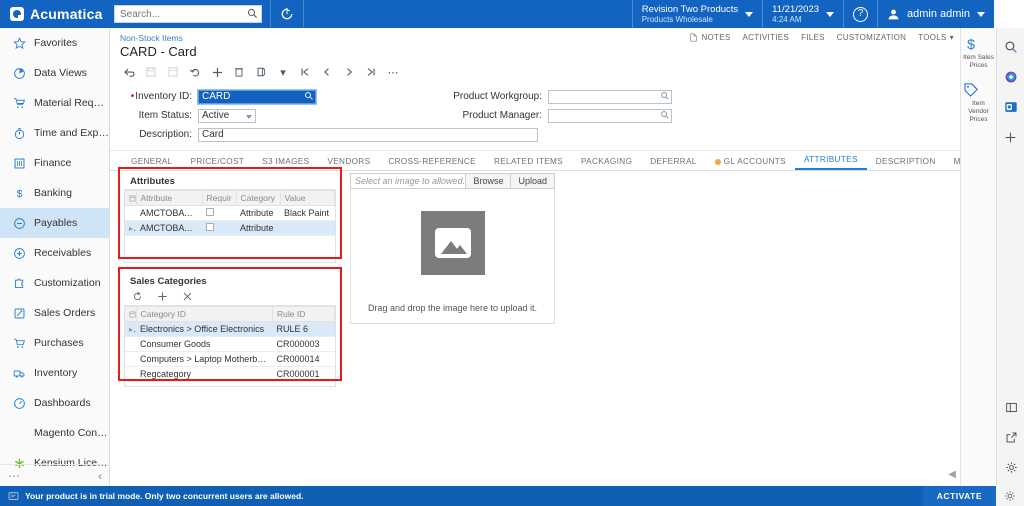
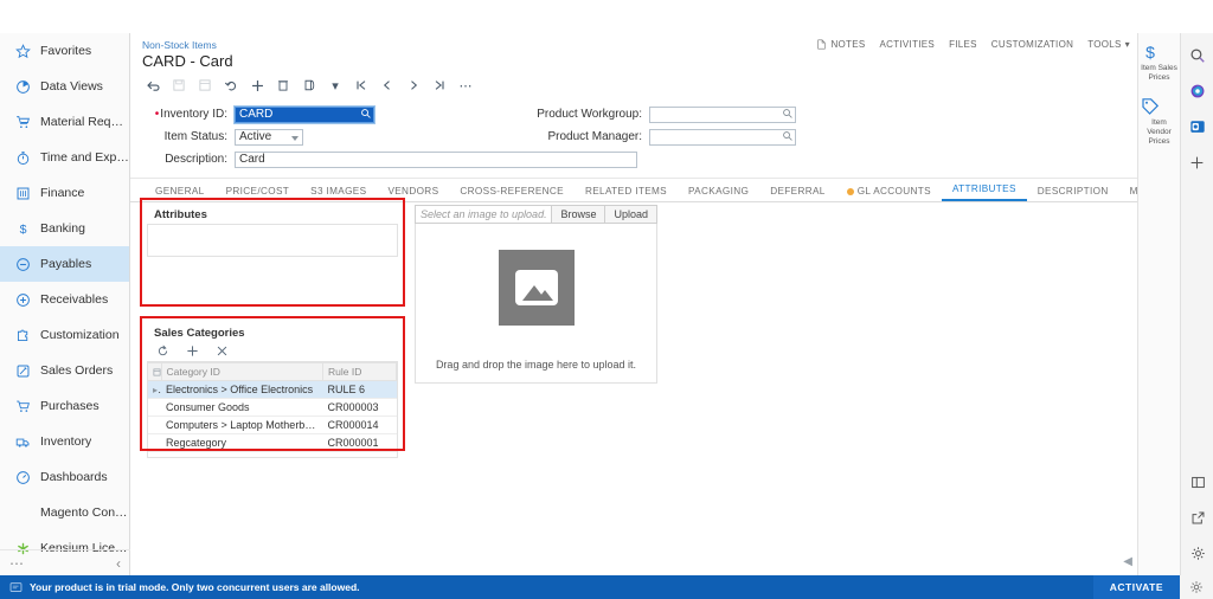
- Acumatica
- Search...
- Revision Two Products
- Products Wholesale
- 11/21/2023
- 4:24 AM
- ?
- admin admin
  Favorites
  Data Views
  Material Require
  Time and Expen
  Finance
  $
  Banking
  Payables
  Receivables
  Customization
  Sales Orders
  Purchases
  Inventory
  Dashboards
  Magento Conne
  Kensium Licens
  ⋯
  ‹
  Non-Stock Items
  CARD - Card
  NOTES
  ACTIVITIES
  FILES
  CUSTOMIZATION
  TOOLS
  ▾
  ▾
  ⋯
  •Inventory ID:
  CARD
  Item Status:
  Active
  Description:
  Card
  Product Workgroup:
  Product Manager:
  GENERAL
  PRICE/COST
  S3 IMAGES
  VENDORS
  CROSS-REFERENCE
  RELATED ITEMS
  PACKAGING
  DEFERRAL
  GL ACCOUNTS
  ATTRIBUTES
  DESCRIPTION
  Attributes
- 	Attribute	Requir	Category	Value
- 	AMCTOBAT ...		Attribute	Black Paint
- ▸	AMCTOBAT ...		Attribute
  Sales Categories
  	Category ID	Rule ID
  ▸	Electronics > Office Electronics	RULE 6
  	Consumer Goods	CR000003
  	Computers > Laptop Motherboar	CR000014
  	Regcategory	CR000001
- Select an image to allowed.
+ Select an image to upload.
  Browse
  Upload
  Drag and drop the image here to upload it.
  ◀
  $
  Your product is in trial mode. Only two concurrent users are allowed.
  ACTIVATE
